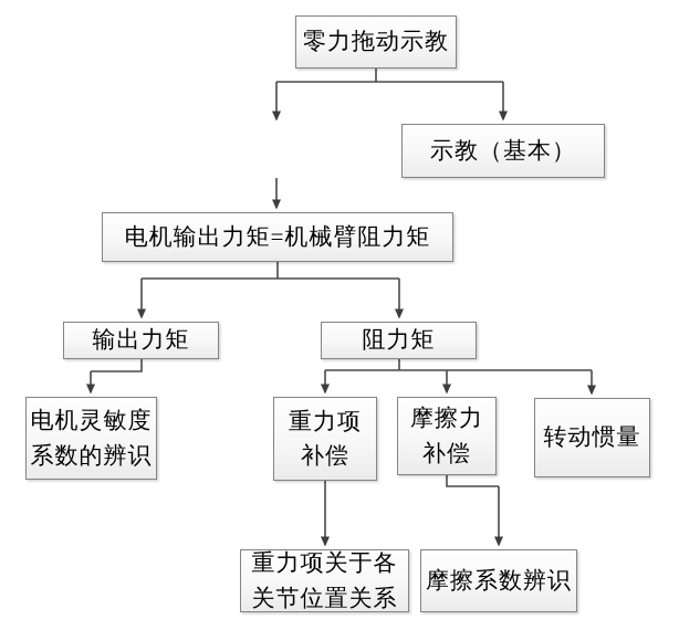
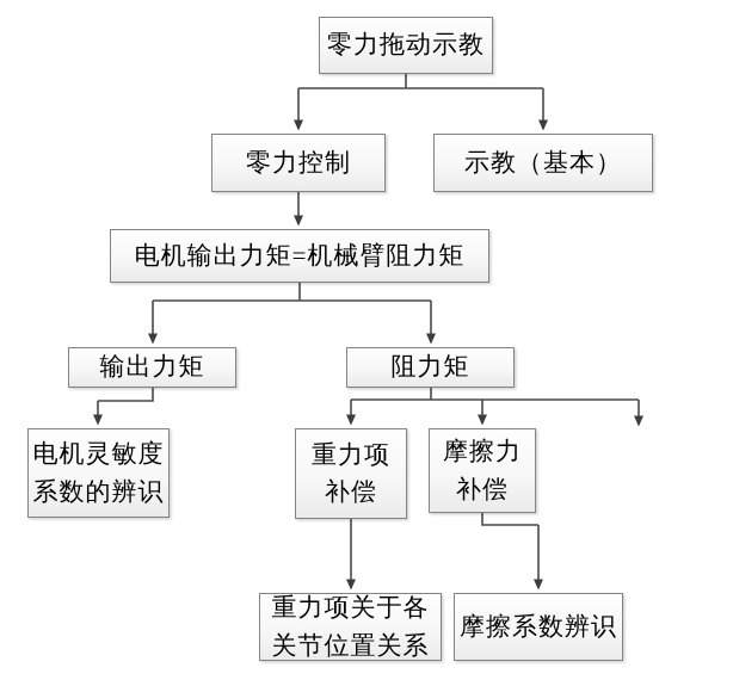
  零力拖动示教
+ 零力控制
  示教（基本）
  电机输出力矩=机械臂阻力矩
  输出力矩
  阻力矩
  电机灵敏度
  系数的辨识
  重力项
  补偿
  摩擦力
  补偿
- 转动惯量
  重力项关于各
  关节位置关系
  摩擦系数辨识
